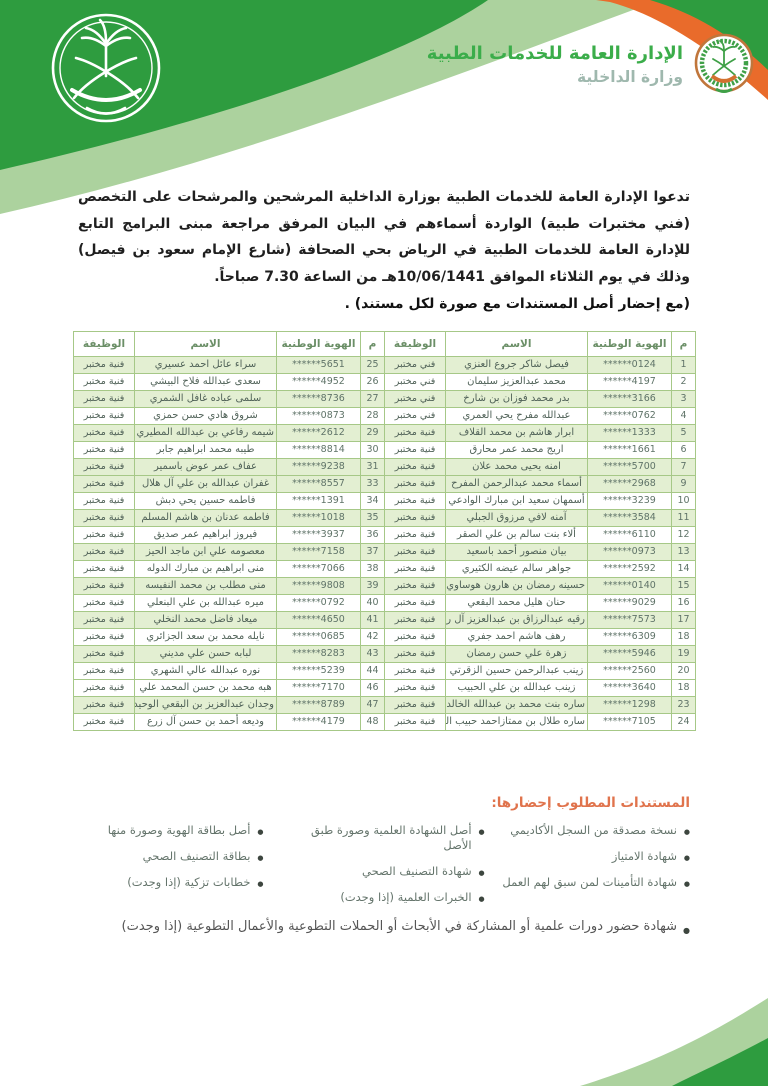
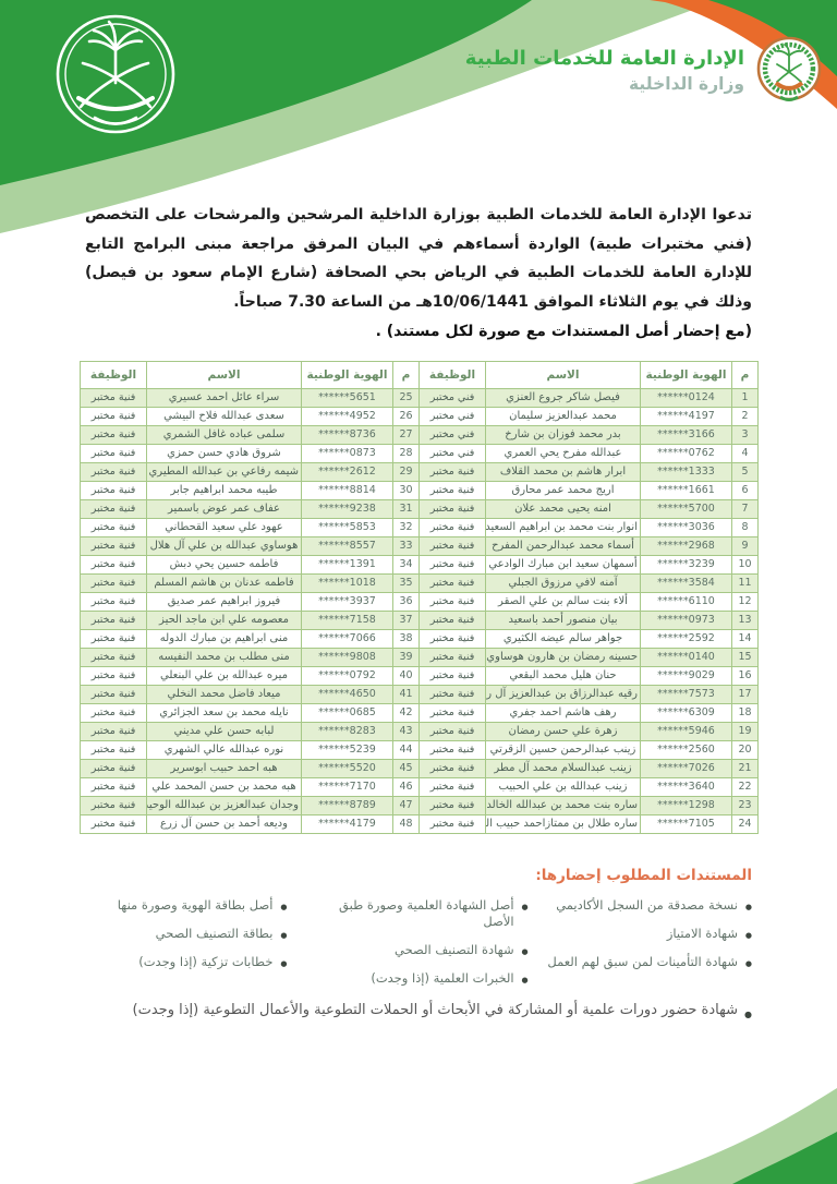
  الإدارة العامة للخدمات الطبية
  وزارة الداخلية
  تدعوا الإدارة العامة للخدمات الطبية بوزارة الداخلية المرشحين والمرشحات على التخصص (فني مختبرات طبية) الواردة أسماءهم في البيان المرفق مراجعة مبنى البرامج التابع للإدارة العامة للخدمات الطبية في الرياض بحي الصحافة (شارع الإمام سعود بن فيصل) وذلك في يوم الثلاثاء الموافق 10/06/1441هـ من الساعة 7.30 صباحاً.
  (مع إحضار أصل المستندات مع صورة لكل مستند) .
  م	الهوية الوطنية	الاسم	الوظيفة	م	الهوية الوطنية	الاسم	الوظيفة
  1	******0124	فيصل شاكر جروع العنزي	فني مختبر	25	******5651	سراء عائل احمد عسيري	فنية مختبر
  2	******4197	محمد عبدالعزيز سليمان	فني مختبر	26	******4952	سعدى عبدالله فلاح البيشي	فنية مختبر
  3	******3166	بدر محمد فوزان بن شارخ	فني مختبر	27	******8736	سلمى عباده غافل الشمري	فنية مختبر
  4	******0762	عبدالله مفرح يحي العمري	فني مختبر	28	******0873	شروق هادي حسن حمزي	فنية مختبر
  5	******1333	ابرار هاشم بن محمد القلاف	فنية مختبر	29	******2612	شيمه رفاعي بن عبدالله المطيري	فنية مختبر
  6	******1661	اريج محمد عمر محارق	فنية مختبر	30	******8814	طيبه محمد ابراهيم جابر	فنية مختبر
  7	******5700	امنه يحيى محمد علان	فنية مختبر	31	******9238	عفاف عمر عوض باسمير	فنية مختبر
+ 8	******3036	انوار بنت محمد بن ابراهيم السعيد	فنية مختبر	32	******5853	عهود علي سعيد القحطاني	فنية مختبر
- 9	******2968	أسماء محمد عبدالرحمن المفرح	فنية مختبر	33	******8557	غفران عبدالله بن علي آل هلال	فنية مختبر
+ 9	******2968	أسماء محمد عبدالرحمن المفرح	فنية مختبر	33	******8557	هوساوي عبدالله بن علي آل هلال	فنية مختبر
  10	******3239	أسمهان سعيد ابن مبارك الوادعي	فنية مختبر	34	******1391	فاطمه حسين يحي دبش	فنية مختبر
  11	******3584	آمنه لافي مرزوق الجبلي	فنية مختبر	35	******1018	فاطمه عدنان بن هاشم المسلم	فنية مختبر
  12	******6110	ألاء بنت سالم بن علي الصقر	فنية مختبر	36	******3937	فيروز ابراهيم عمر صديق	فنية مختبر
  13	******0973	بيان منصور أحمد باسعيد	فنية مختبر	37	******7158	معصومه علي ابن ماجد الحيز	فنية مختبر
  14	******2592	جواهر سالم عيضه الكثيري	فنية مختبر	38	******7066	منى ابراهيم بن مبارك الدوله	فنية مختبر
  15	******0140	حسينه رمضان بن هارون هوساوي	فنية مختبر	39	******9808	منى مطلب بن محمد النفيسه	فنية مختبر
  16	******9029	حنان هليل محمد البقعي	فنية مختبر	40	******0792	ميره عبدالله بن علي البنعلي	فنية مختبر
  17	******7573	رقيه عبدالرزاق بن عبدالعزيز آل رب	فنية مختبر	41	******4650	ميعاد فاضل محمد النخلي	فنية مختبر
  18	******6309	رهف هاشم احمد جفري	فنية مختبر	42	******0685	نايله محمد بن سعد الجزائري	فنية مختبر
  19	******5946	زهرة علي حسن رمضان	فنية مختبر	43	******8283	لبابه حسن علي مديني	فنية مختبر
  20	******2560	زينب عبدالرحمن حسين الزقرتي	فنية مختبر	44	******5239	نوره عبدالله عالي الشهري	فنية مختبر
+ 21	******7026	زينب عبدالسلام محمد آل مطر	فنية مختبر	45	******5520	هبه احمد حبيب ابوسرير	فنية مختبر
- 18	******3640	زينب عبدالله بن علي الحبيب	فنية مختبر	46	******7170	هبه محمد بن حسن المحمد علي	فنية مختبر
+ 22	******3640	زينب عبدالله بن علي الحبيب	فنية مختبر	46	******7170	هبه محمد بن حسن المحمد علي	فنية مختبر
- 23	******1298	ساره بنت محمد بن عبدالله الخالد	فنية مختبر	47	******8789	وجدان عبدالعزيز بن البقعي الوحيد	فنية مختبر
+ 23	******1298	ساره بنت محمد بن عبدالله الخالد	فنية مختبر	47	******8789	وجدان عبدالعزيز بن عبدالله الوحيد	فنية مختبر
  24	******7105	ساره طلال بن ممتازاحمد حبيب ال	فنية مختبر	48	******4179	وديعه أحمد بن حسن آل زرع	فنية مختبر
  المستندات المطلوب إحضارها:
  نسخة مصدقة من السجل الأكاديمي
  شهادة الامتياز
  شهادة التأمينات لمن سبق لهم العمل
  أصل الشهادة العلمية وصورة طبق الأصل
  شهادة التصنيف الصحي
  الخبرات العلمية (إذا وجدت)
  أصل بطاقة الهوية وصورة منها
  بطاقة التصنيف الصحي
  خطابات تزكية (إذا وجدت)
  شهادة حضور دورات علمية أو المشاركة في الأبحاث أو الحملات التطوعية والأعمال التطوعية (إذا وجدت)
